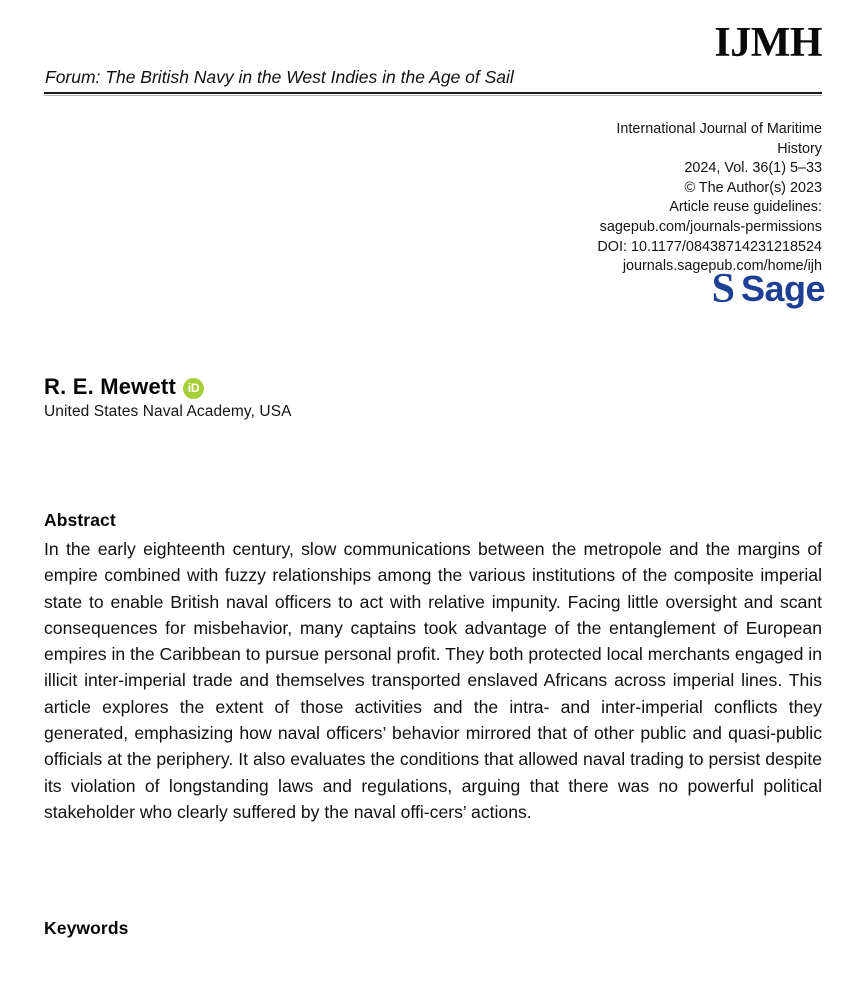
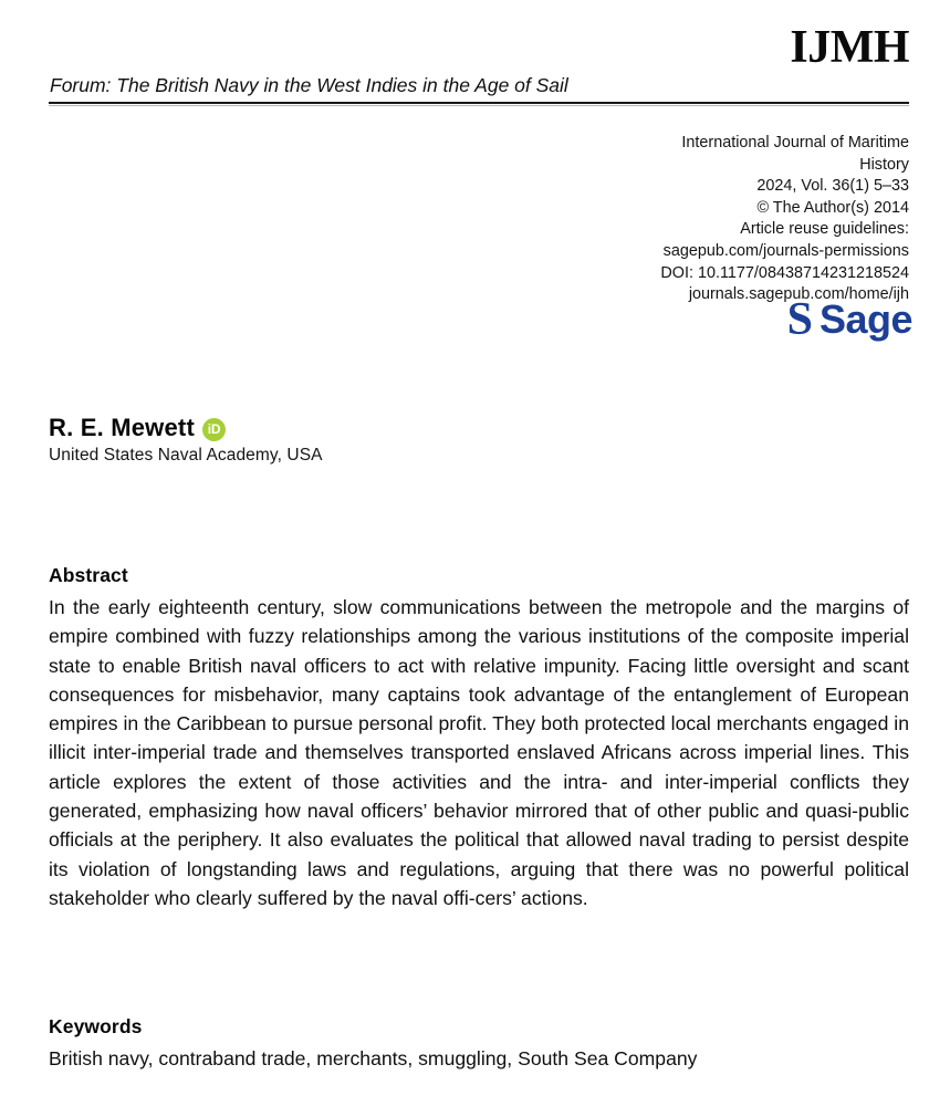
  IJMH
  Forum: The British Navy in the West Indies in the Age of Sail
  International Journal of Maritime
  History
  2024, Vol. 36(1) 5–33
- © The Author(s) 2023
+ © The Author(s) 2014
  Article reuse guidelines:
  sagepub.com/journals-permissions
  DOI: 10.1177/08438714231218524
  journals.sagepub.com/home/ijh
  S
  Sage
  R. E. Mewett
  iD
  United States Naval Academy, USA
  Abstract
- In the early eighteenth century, slow communications between the metropole and the margins of empire combined with fuzzy relationships among the various institutions of the composite imperial state to enable British naval officers to act with relative impunity. Facing little oversight and scant consequences for misbehavior, many captains took advantage of the entanglement of European empires in the Caribbean to pursue personal profit. They both protected local merchants engaged in illicit inter-imperial trade and themselves transported enslaved Africans across imperial lines. This article explores the extent of those activities and the intra- and inter-imperial conflicts they generated, emphasizing how naval officers’ behavior mirrored that of other public and quasi-public officials at the periphery. It also evaluates the conditions that allowed naval trading to persist despite its violation of longstanding laws and regulations, arguing that there was no powerful political stakeholder who clearly suffered by the naval offi-cers’ actions.
+ In the early eighteenth century, slow communications between the metropole and the margins of empire combined with fuzzy relationships among the various institutions of the composite imperial state to enable British naval officers to act with relative impunity. Facing little oversight and scant consequences for misbehavior, many captains took advantage of the entanglement of European empires in the Caribbean to pursue personal profit. They both protected local merchants engaged in illicit inter-imperial trade and themselves transported enslaved Africans across imperial lines. This article explores the extent of those activities and the intra- and inter-imperial conflicts they generated, emphasizing how naval officers’ behavior mirrored that of other public and quasi-public officials at the periphery. It also evaluates the political that allowed naval trading to persist despite its violation of longstanding laws and regulations, arguing that there was no powerful political stakeholder who clearly suffered by the naval offi-cers’ actions.
  Keywords
+ British navy, contraband trade, merchants, smuggling, South Sea Company
